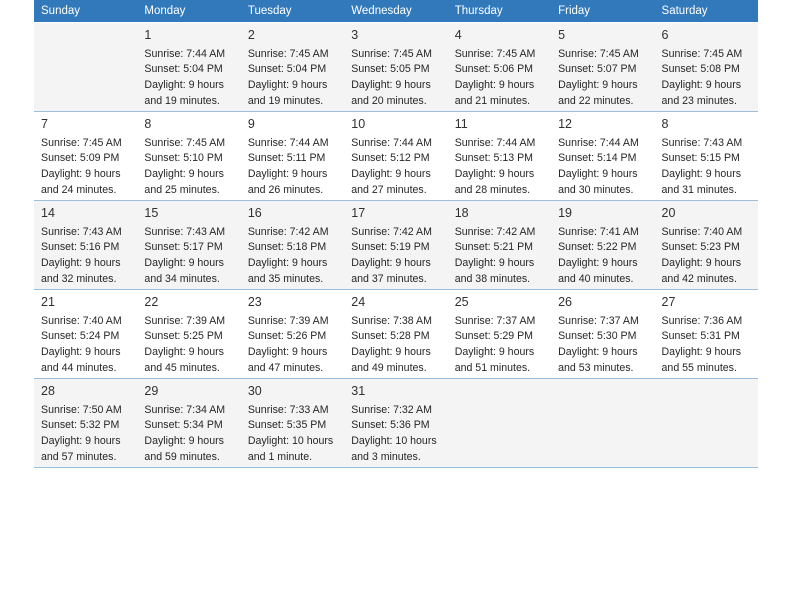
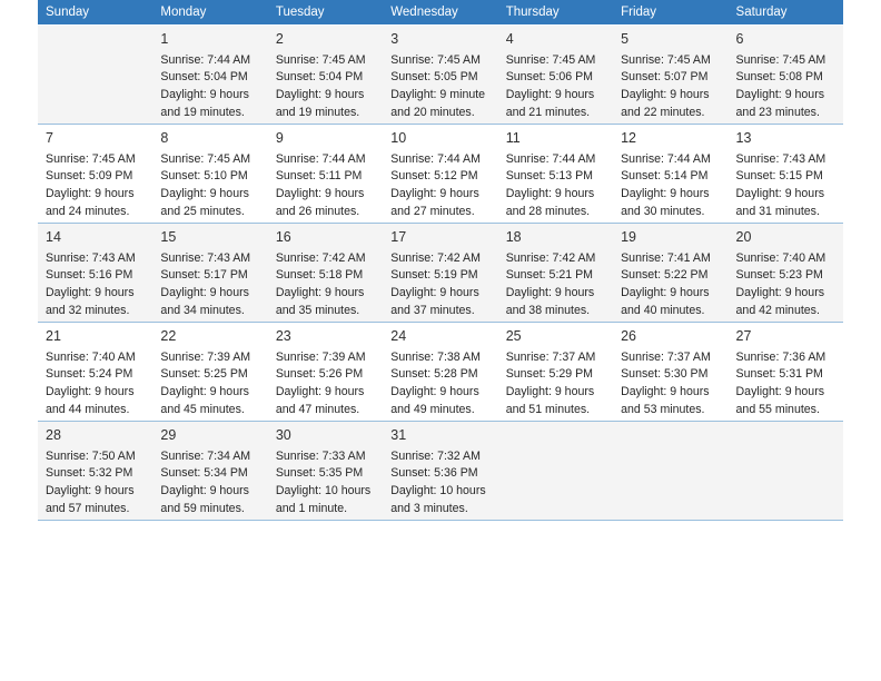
  Sunday	Monday	Tuesday	Wednesday	Thursday	Friday	Saturday
- 	1Sunrise: 7:44 AM Sunset: 5:04 PM Daylight: 9 hours and 19 minutes.	2Sunrise: 7:45 AM Sunset: 5:04 PM Daylight: 9 hours and 19 minutes.	3Sunrise: 7:45 AM Sunset: 5:05 PM Daylight: 9 hours and 20 minutes.	4Sunrise: 7:45 AM Sunset: 5:06 PM Daylight: 9 hours and 21 minutes.	5Sunrise: 7:45 AM Sunset: 5:07 PM Daylight: 9 hours and 22 minutes.	6Sunrise: 7:45 AM Sunset: 5:08 PM Daylight: 9 hours and 23 minutes.
+ 	1Sunrise: 7:44 AM Sunset: 5:04 PM Daylight: 9 hours and 19 minutes.	2Sunrise: 7:45 AM Sunset: 5:04 PM Daylight: 9 hours and 19 minutes.	3Sunrise: 7:45 AM Sunset: 5:05 PM Daylight: 9 minute and 20 minutes.	4Sunrise: 7:45 AM Sunset: 5:06 PM Daylight: 9 hours and 21 minutes.	5Sunrise: 7:45 AM Sunset: 5:07 PM Daylight: 9 hours and 22 minutes.	6Sunrise: 7:45 AM Sunset: 5:08 PM Daylight: 9 hours and 23 minutes.
- 7Sunrise: 7:45 AM Sunset: 5:09 PM Daylight: 9 hours and 24 minutes.	8Sunrise: 7:45 AM Sunset: 5:10 PM Daylight: 9 hours and 25 minutes.	9Sunrise: 7:44 AM Sunset: 5:11 PM Daylight: 9 hours and 26 minutes.	10Sunrise: 7:44 AM Sunset: 5:12 PM Daylight: 9 hours and 27 minutes.	11Sunrise: 7:44 AM Sunset: 5:13 PM Daylight: 9 hours and 28 minutes.	12Sunrise: 7:44 AM Sunset: 5:14 PM Daylight: 9 hours and 30 minutes.	8Sunrise: 7:43 AM Sunset: 5:15 PM Daylight: 9 hours and 31 minutes.
+ 7Sunrise: 7:45 AM Sunset: 5:09 PM Daylight: 9 hours and 24 minutes.	8Sunrise: 7:45 AM Sunset: 5:10 PM Daylight: 9 hours and 25 minutes.	9Sunrise: 7:44 AM Sunset: 5:11 PM Daylight: 9 hours and 26 minutes.	10Sunrise: 7:44 AM Sunset: 5:12 PM Daylight: 9 hours and 27 minutes.	11Sunrise: 7:44 AM Sunset: 5:13 PM Daylight: 9 hours and 28 minutes.	12Sunrise: 7:44 AM Sunset: 5:14 PM Daylight: 9 hours and 30 minutes.	13Sunrise: 7:43 AM Sunset: 5:15 PM Daylight: 9 hours and 31 minutes.
  14Sunrise: 7:43 AM Sunset: 5:16 PM Daylight: 9 hours and 32 minutes.	15Sunrise: 7:43 AM Sunset: 5:17 PM Daylight: 9 hours and 34 minutes.	16Sunrise: 7:42 AM Sunset: 5:18 PM Daylight: 9 hours and 35 minutes.	17Sunrise: 7:42 AM Sunset: 5:19 PM Daylight: 9 hours and 37 minutes.	18Sunrise: 7:42 AM Sunset: 5:21 PM Daylight: 9 hours and 38 minutes.	19Sunrise: 7:41 AM Sunset: 5:22 PM Daylight: 9 hours and 40 minutes.	20Sunrise: 7:40 AM Sunset: 5:23 PM Daylight: 9 hours and 42 minutes.
  21Sunrise: 7:40 AM Sunset: 5:24 PM Daylight: 9 hours and 44 minutes.	22Sunrise: 7:39 AM Sunset: 5:25 PM Daylight: 9 hours and 45 minutes.	23Sunrise: 7:39 AM Sunset: 5:26 PM Daylight: 9 hours and 47 minutes.	24Sunrise: 7:38 AM Sunset: 5:28 PM Daylight: 9 hours and 49 minutes.	25Sunrise: 7:37 AM Sunset: 5:29 PM Daylight: 9 hours and 51 minutes.	26Sunrise: 7:37 AM Sunset: 5:30 PM Daylight: 9 hours and 53 minutes.	27Sunrise: 7:36 AM Sunset: 5:31 PM Daylight: 9 hours and 55 minutes.
  28Sunrise: 7:50 AM Sunset: 5:32 PM Daylight: 9 hours and 57 minutes.	29Sunrise: 7:34 AM Sunset: 5:34 PM Daylight: 9 hours and 59 minutes.	30Sunrise: 7:33 AM Sunset: 5:35 PM Daylight: 10 hours and 1 minute.	31Sunrise: 7:32 AM Sunset: 5:36 PM Daylight: 10 hours and 3 minutes.
